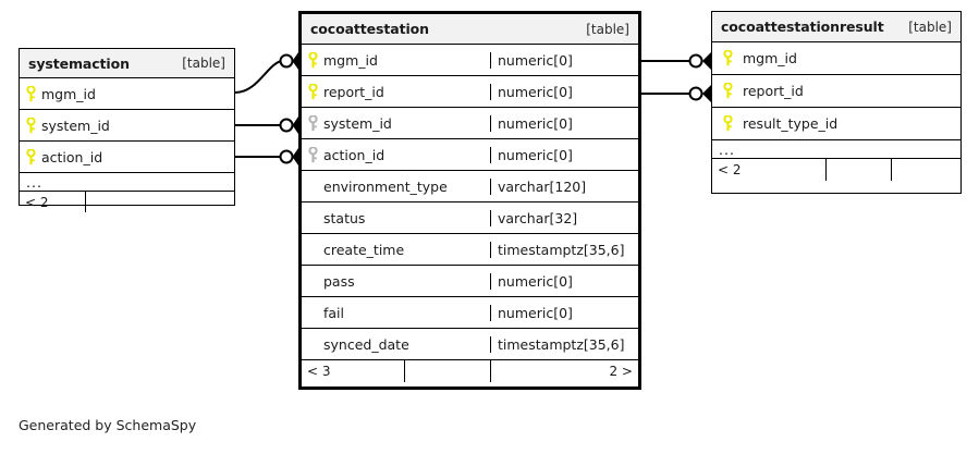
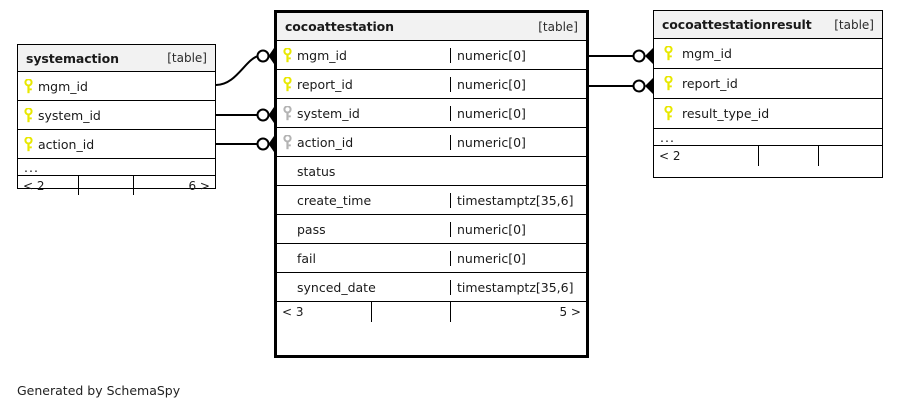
  systemaction
  [table]
  mgm_id
  system_id
  action_id
  ...
  < 2
+ 6 >
  cocoattestation
  [table]
  mgm_id
  numeric[0]
  report_id
  numeric[0]
  system_id
  numeric[0]
  action_id
  numeric[0]
- environment_type
- varchar[120]
  status
- varchar[32]
  create_time
  timestamptz[35,6]
  pass
  numeric[0]
  fail
  numeric[0]
  synced_date
  timestamptz[35,6]
  < 3
- 2 >
+ 5 >
  cocoattestationresult
  [table]
  mgm_id
  report_id
  result_type_id
  ...
  < 2
  Generated by SchemaSpy
